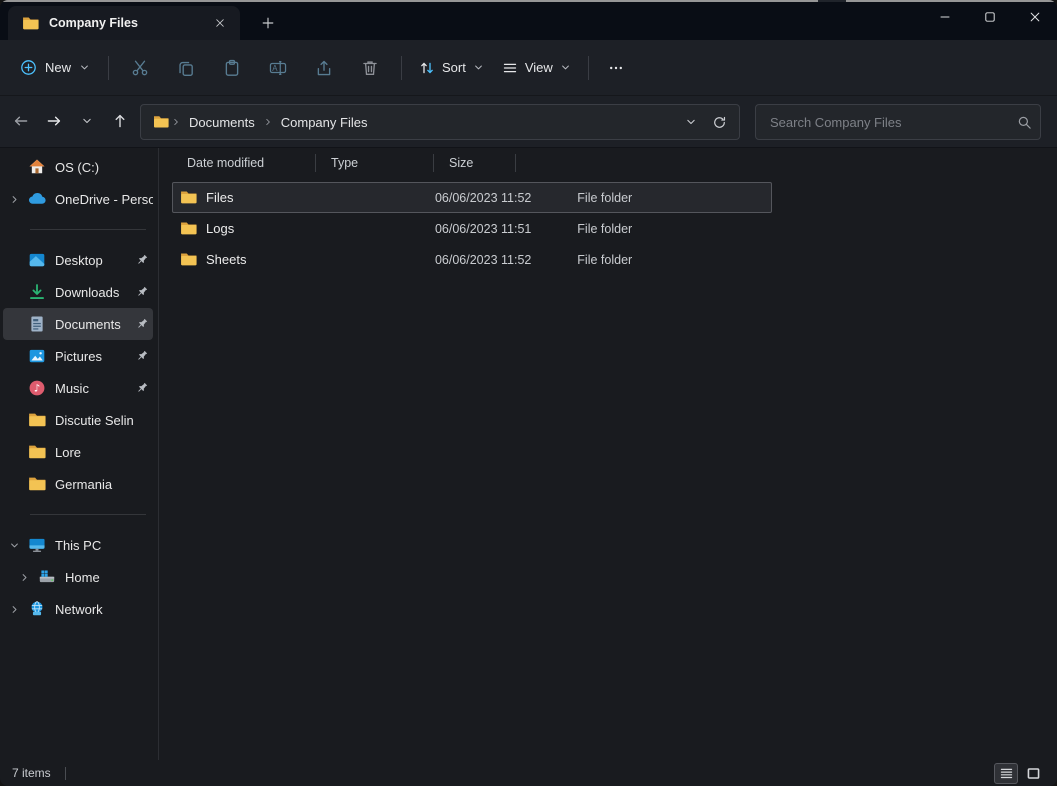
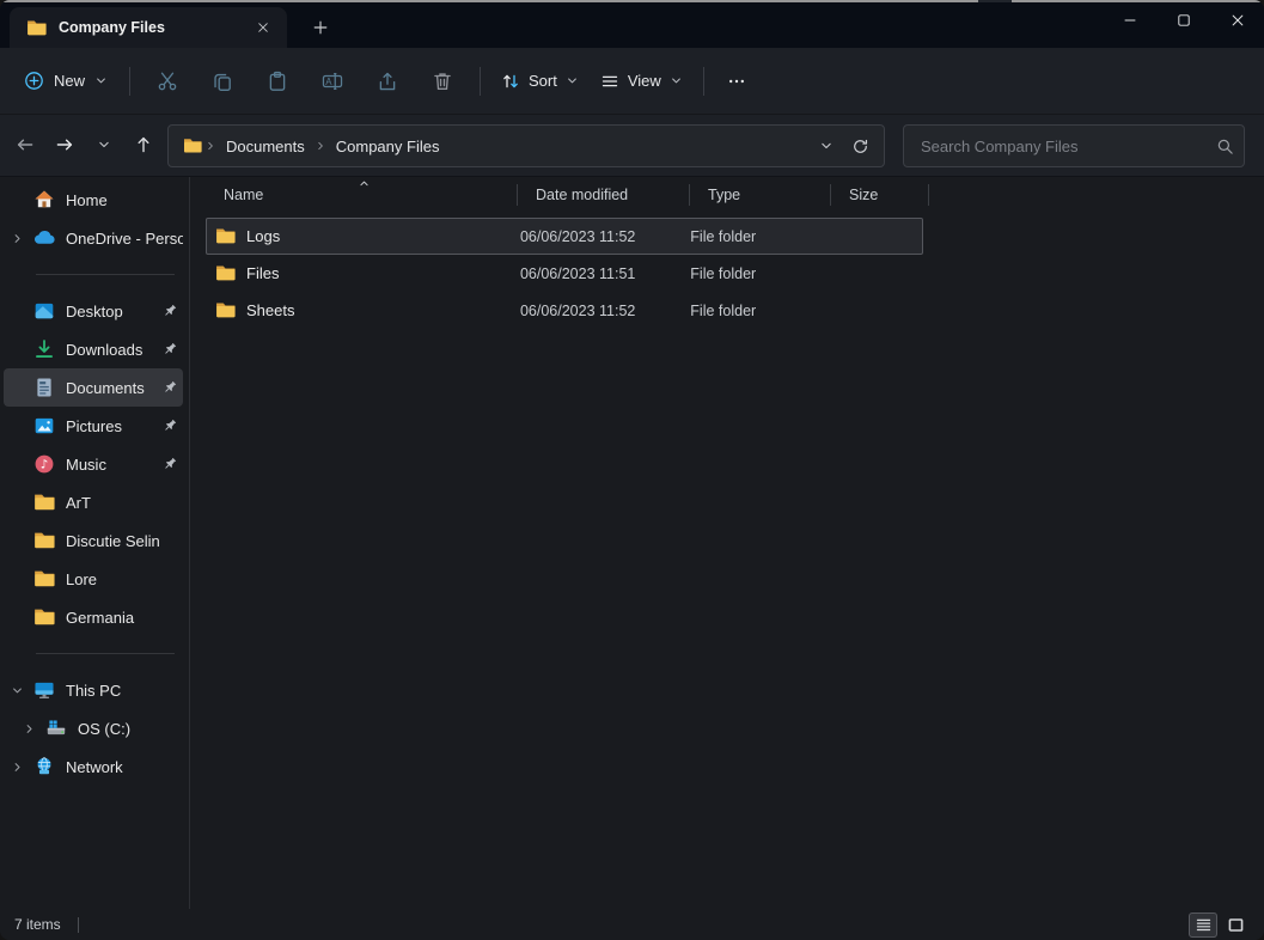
  Company Files
  New
  A
  Sort
  View
  Documents
  Company Files
  Search Company Files
- OS (C:)
+ Home
  OneDrive - Perso
  Desktop
  Downloads
  Documents
  Pictures
  ♪
  Music
+ ArT
  Discutie Selin
  Lore
  Germania
  This PC
- Home
+ OS (C:)
  Network
+ Name
  Date modified
  Type
  Size
- Files
+ Logs
  06/06/2023 11:52
  File folder
- Logs
+ Files
  06/06/2023 11:51
  File folder
  Sheets
  06/06/2023 11:52
  File folder
  7 items
